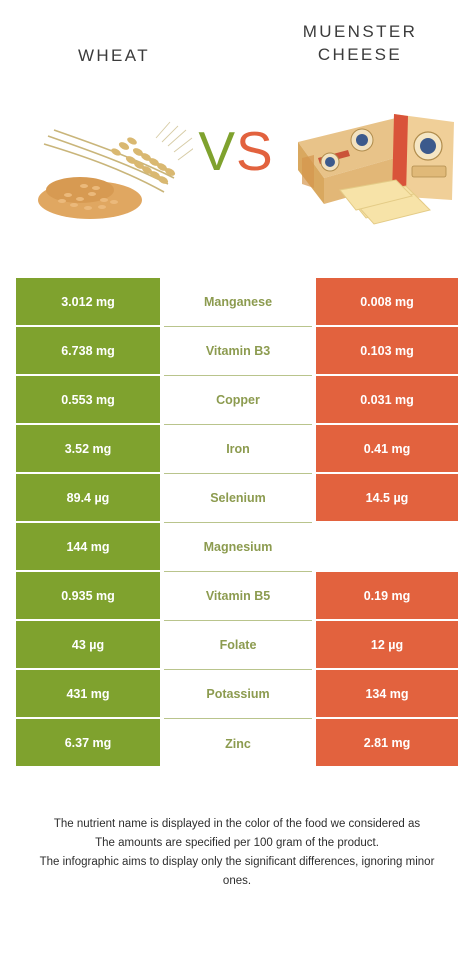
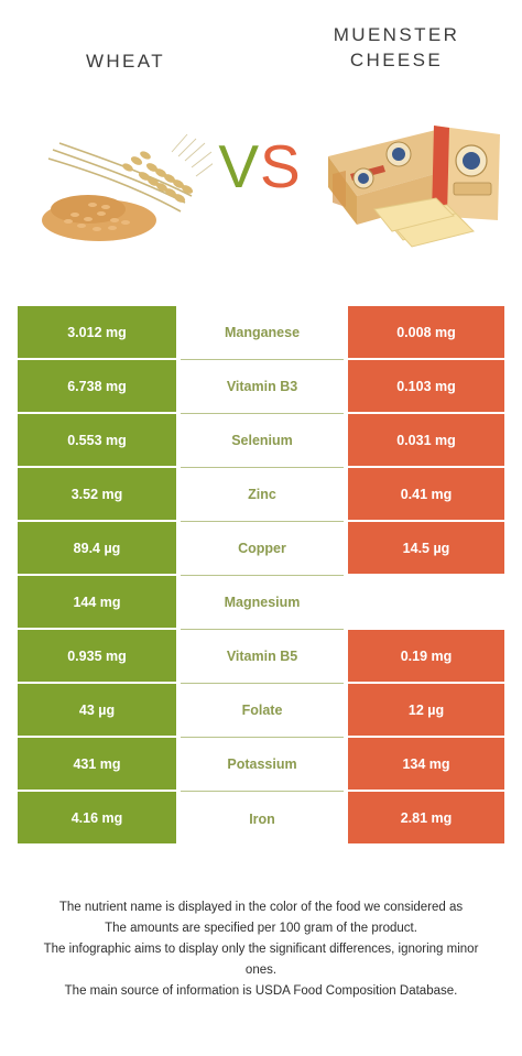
  WHEAT
  MUENSTER
  CHEESE
  VS
  3.012 mg
  Manganese
  0.008 mg
  6.738 mg
  Vitamin B3
  0.103 mg
  0.553 mg
- Copper
+ Selenium
  0.031 mg
  3.52 mg
- Iron
+ Zinc
  0.41 mg
  89.4 µg
- Selenium
+ Copper
  14.5 µg
  144 mg
  Magnesium
  0.935 mg
  Vitamin B5
  0.19 mg
  43 µg
  Folate
  12 µg
  431 mg
  Potassium
  134 mg
- 6.37 mg
+ 4.16 mg
- Zinc
+ Iron
  2.81 mg
  The nutrient name is displayed in the color of the food we considered as
  The amounts are specified per 100 gram of the product.
  The infographic aims to display only the significant differences, ignoring minor
  ones.
+ The main source of information is USDA Food Composition Database.
